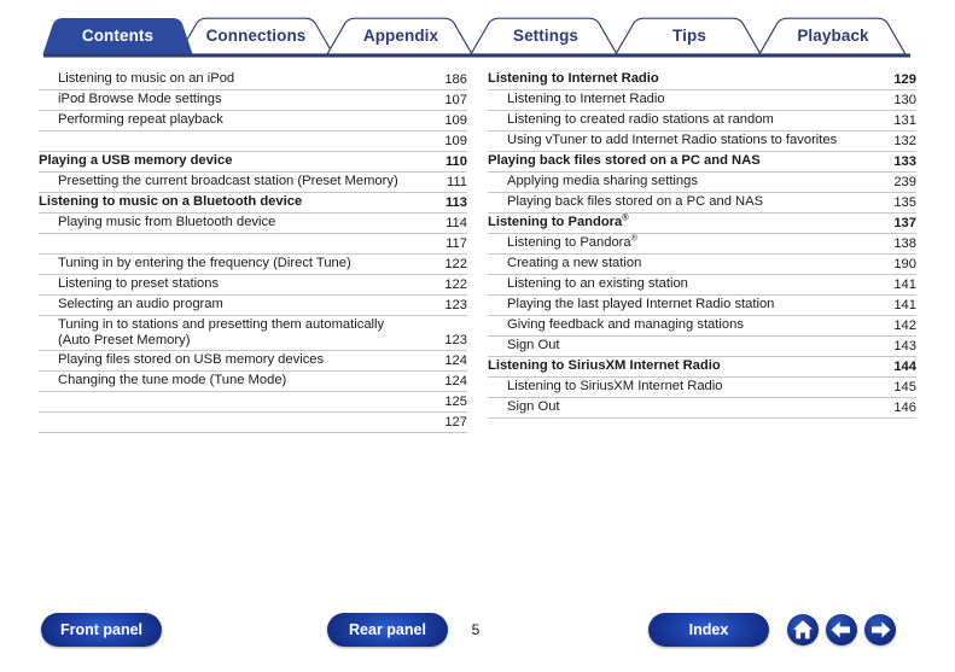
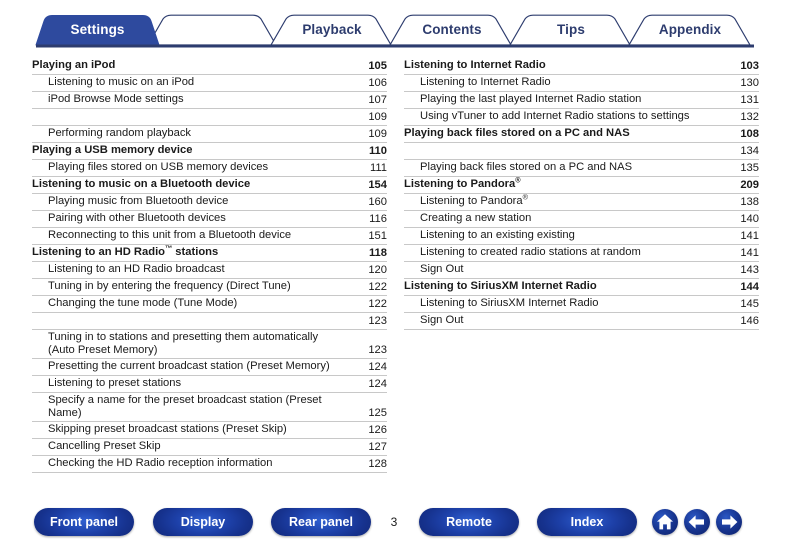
- Contents
+ Settings
- Connections
- Appendix
+ Playback
- Settings
+ Contents
  Tips
- Playback
+ Appendix
+ Playing an iPod
+ 105
  Listening to music on an iPod
- 186
+ 106
  iPod Browse Mode settings
  107
- Performing repeat playback
  109
+ Performing random playback
  109
  Playing a USB memory device
  110
- Presetting the current broadcast station (Preset Memory)
+ Playing files stored on USB memory devices
  111
  Listening to music on a Bluetooth device
- 113
+ 154
  Playing music from Bluetooth device
- 114
+ 160
+ Pairing with other Bluetooth devices
+ 116
+ Reconnecting to this unit from a Bluetooth device
- 117
+ 151
+ Listening to an HD Radio™ stations
+ 118
+ Listening to an HD Radio broadcast
+ 120
  Tuning in by entering the frequency (Direct Tune)
  122
- Listening to preset stations
+ Changing the tune mode (Tune Mode)
  122
- Selecting an audio program
  123
  Tuning in to stations and presetting them automatically (Auto Preset Memory)
  123
- Playing files stored on USB memory devices
+ Presetting the current broadcast station (Preset Memory)
  124
- Changing the tune mode (Tune Mode)
+ Listening to preset stations
  124
+ Specify a name for the preset broadcast station (Preset Name)
  125
+ Skipping preset broadcast stations (Preset Skip)
+ 126
+ Cancelling Preset Skip
  127
+ Checking the HD Radio reception information
+ 128
  Listening to Internet Radio
- 129
+ 103
  Listening to Internet Radio
  130
- Listening to created radio stations at random
+ Playing the last played Internet Radio station
  131
- Using vTuner to add Internet Radio stations to favorites
+ Using vTuner to add Internet Radio stations to settings
  132
  Playing back files stored on a PC and NAS
- 133
+ 108
- Applying media sharing settings
- 239
+ 134
  Playing back files stored on a PC and NAS
  135
  Listening to Pandora®
- 137
+ 209
  Listening to Pandora®
  138
  Creating a new station
- 190
+ 140
- Listening to an existing station
+ Listening to an existing existing
  141
- Playing the last played Internet Radio station
+ Listening to created radio stations at random
  141
- Giving feedback and managing stations
- 142
  Sign Out
  143
  Listening to SiriusXM Internet Radio
  144
  Listening to SiriusXM Internet Radio
  145
  Sign Out
  146
  Front panel
+ Display
  Rear panel
- 5
+ 3
+ Remote
  Index
